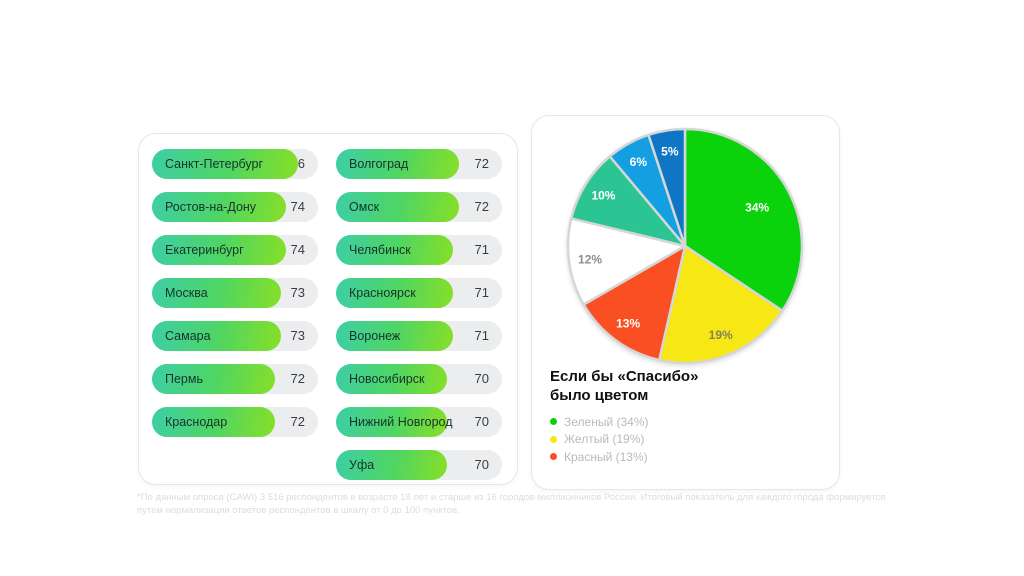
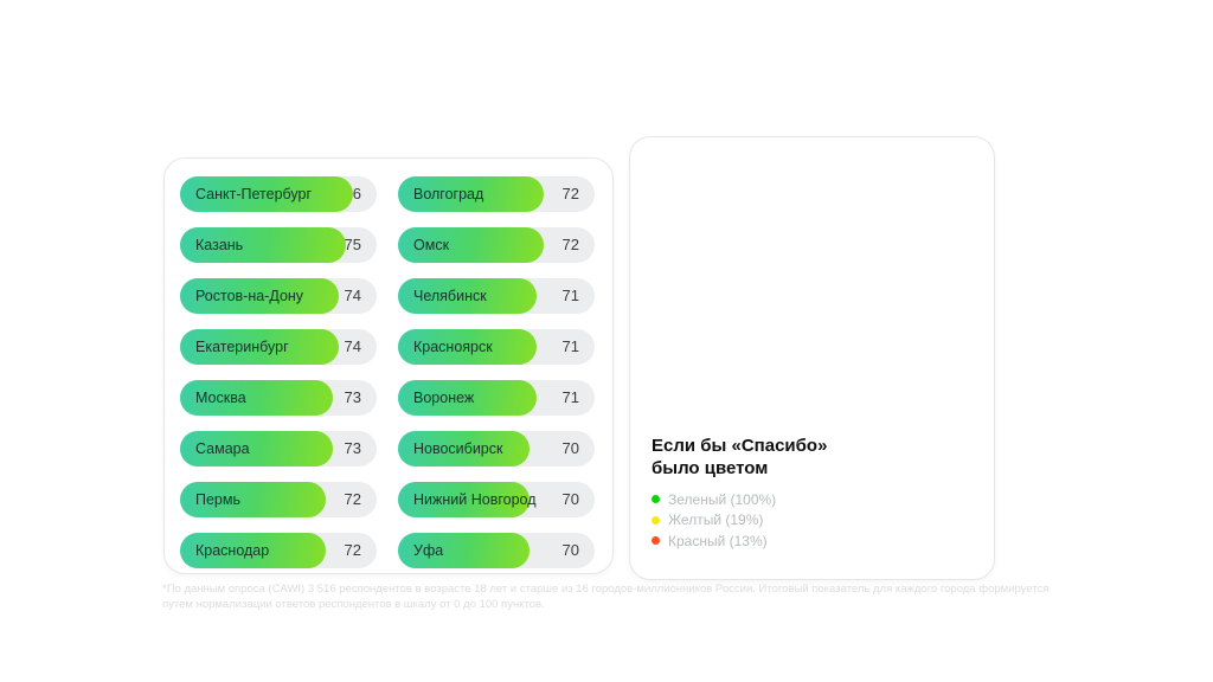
  Санкт-Петербург
+ 75
+ Казань
  74
  Ростов-на-Дону
  74
  Екатеринбург
  73
  Москва
  73
  Самара
  72
  Пермь
  72
  Краснодар
  72
  Волгоград
  72
  Омск
  71
  Челябинск
  71
  Красноярск
  71
  Воронеж
  70
  Новосибирск
  70
  Нижний Новгород
  70
  Уфа
- 34%
- 19%
- 13%
- 12%
- 10%
- 6%
- 5%
  Если бы «Спасибо»
  было цветом
- Зеленый (34%)
+ Зеленый (100%)
  Желтый (19%)
  Красный (13%)
  *По данным опроса (CAWI) 3 516 респондентов в возрасте 18 лет и старше из 16 городов-миллионников России. Итоговый показатель для каждого города формируется путем нормализации ответов респондентов в шкалу от 0 до 100 пунктов.
